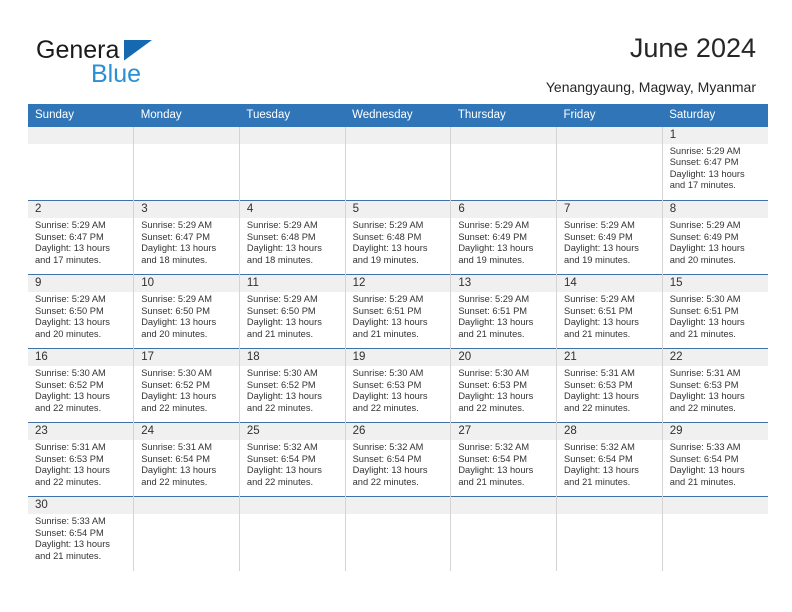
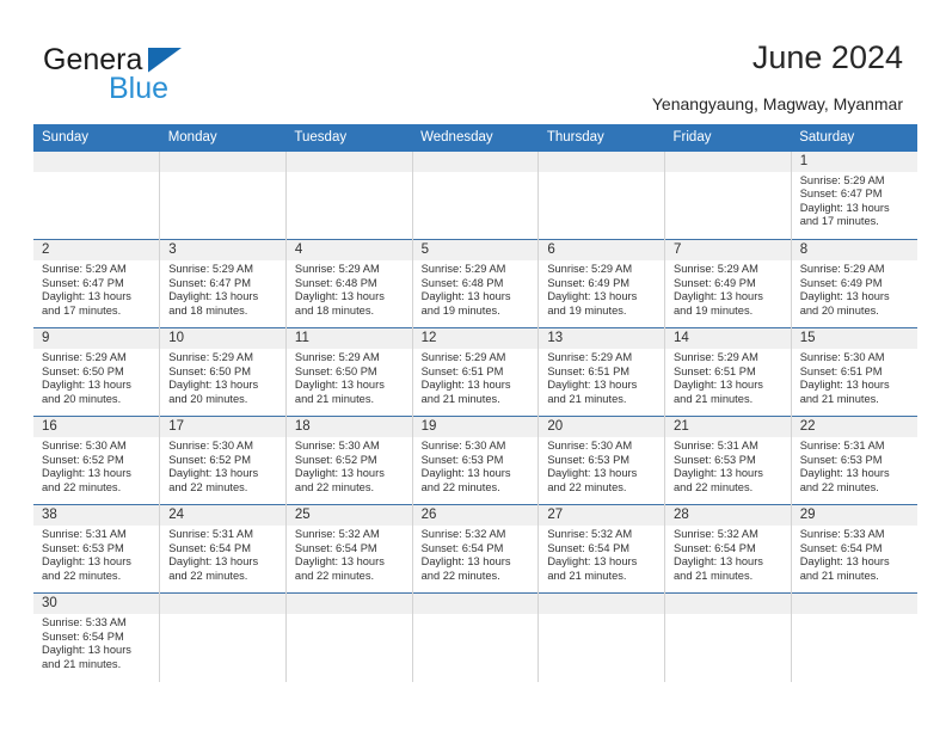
  Genera
  Blue
  June 2024
  Yenangyaung, Magway, Myanmar
  Sunday	Monday	Tuesday	Wednesday	Thursday	Friday	Saturday
  						1Sunrise: 5:29 AMSunset: 6:47 PMDaylight: 13 hoursand 17 minutes.
  2Sunrise: 5:29 AMSunset: 6:47 PMDaylight: 13 hoursand 17 minutes.	3Sunrise: 5:29 AMSunset: 6:47 PMDaylight: 13 hoursand 18 minutes.	4Sunrise: 5:29 AMSunset: 6:48 PMDaylight: 13 hoursand 18 minutes.	5Sunrise: 5:29 AMSunset: 6:48 PMDaylight: 13 hoursand 19 minutes.	6Sunrise: 5:29 AMSunset: 6:49 PMDaylight: 13 hoursand 19 minutes.	7Sunrise: 5:29 AMSunset: 6:49 PMDaylight: 13 hoursand 19 minutes.	8Sunrise: 5:29 AMSunset: 6:49 PMDaylight: 13 hoursand 20 minutes.
  9Sunrise: 5:29 AMSunset: 6:50 PMDaylight: 13 hoursand 20 minutes.	10Sunrise: 5:29 AMSunset: 6:50 PMDaylight: 13 hoursand 20 minutes.	11Sunrise: 5:29 AMSunset: 6:50 PMDaylight: 13 hoursand 21 minutes.	12Sunrise: 5:29 AMSunset: 6:51 PMDaylight: 13 hoursand 21 minutes.	13Sunrise: 5:29 AMSunset: 6:51 PMDaylight: 13 hoursand 21 minutes.	14Sunrise: 5:29 AMSunset: 6:51 PMDaylight: 13 hoursand 21 minutes.	15Sunrise: 5:30 AMSunset: 6:51 PMDaylight: 13 hoursand 21 minutes.
  16Sunrise: 5:30 AMSunset: 6:52 PMDaylight: 13 hoursand 22 minutes.	17Sunrise: 5:30 AMSunset: 6:52 PMDaylight: 13 hoursand 22 minutes.	18Sunrise: 5:30 AMSunset: 6:52 PMDaylight: 13 hoursand 22 minutes.	19Sunrise: 5:30 AMSunset: 6:53 PMDaylight: 13 hoursand 22 minutes.	20Sunrise: 5:30 AMSunset: 6:53 PMDaylight: 13 hoursand 22 minutes.	21Sunrise: 5:31 AMSunset: 6:53 PMDaylight: 13 hoursand 22 minutes.	22Sunrise: 5:31 AMSunset: 6:53 PMDaylight: 13 hoursand 22 minutes.
- 23Sunrise: 5:31 AMSunset: 6:53 PMDaylight: 13 hoursand 22 minutes.	24Sunrise: 5:31 AMSunset: 6:54 PMDaylight: 13 hoursand 22 minutes.	25Sunrise: 5:32 AMSunset: 6:54 PMDaylight: 13 hoursand 22 minutes.	26Sunrise: 5:32 AMSunset: 6:54 PMDaylight: 13 hoursand 22 minutes.	27Sunrise: 5:32 AMSunset: 6:54 PMDaylight: 13 hoursand 21 minutes.	28Sunrise: 5:32 AMSunset: 6:54 PMDaylight: 13 hoursand 21 minutes.	29Sunrise: 5:33 AMSunset: 6:54 PMDaylight: 13 hoursand 21 minutes.
+ 38Sunrise: 5:31 AMSunset: 6:53 PMDaylight: 13 hoursand 22 minutes.	24Sunrise: 5:31 AMSunset: 6:54 PMDaylight: 13 hoursand 22 minutes.	25Sunrise: 5:32 AMSunset: 6:54 PMDaylight: 13 hoursand 22 minutes.	26Sunrise: 5:32 AMSunset: 6:54 PMDaylight: 13 hoursand 22 minutes.	27Sunrise: 5:32 AMSunset: 6:54 PMDaylight: 13 hoursand 21 minutes.	28Sunrise: 5:32 AMSunset: 6:54 PMDaylight: 13 hoursand 21 minutes.	29Sunrise: 5:33 AMSunset: 6:54 PMDaylight: 13 hoursand 21 minutes.
  30Sunrise: 5:33 AMSunset: 6:54 PMDaylight: 13 hoursand 21 minutes.
